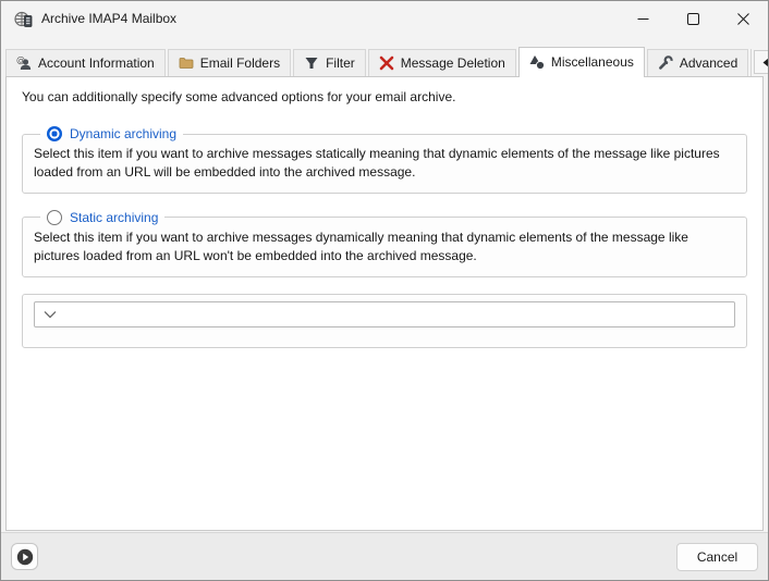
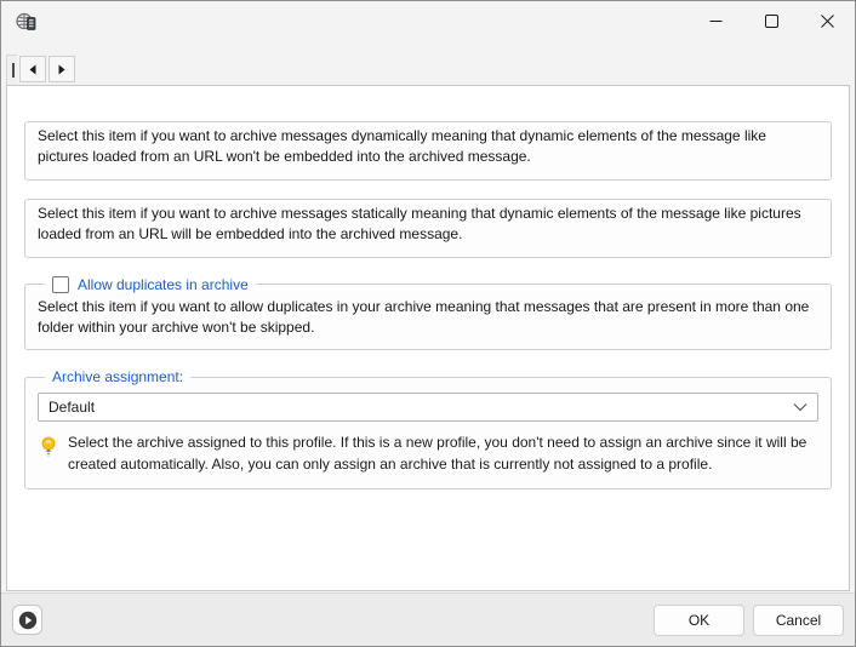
- Archive IMAP4 Mailbox
- @
- Account Information
- Email Folders
- Filter
- Message Deletion
- Miscellaneous
- Advanced
- You can additionally specify some advanced options for your email archive.
- Dynamic archiving
- Select this item if you want to archive messages statically meaning that dynamic elements of the message like pictures loaded from an URL will be embedded into the archived message.
+ Select this item if you want to archive messages dynamically meaning that dynamic elements of the message like pictures loaded from an URL won't be embedded into the archived message.
- Static archiving
- Select this item if you want to archive messages dynamically meaning that dynamic elements of the message like pictures loaded from an URL won't be embedded into the archived message.
+ Select this item if you want to archive messages statically meaning that dynamic elements of the message like pictures loaded from an URL will be embedded into the archived message.
+ Allow duplicates in archive
+ Select this item if you want to allow duplicates in your archive meaning that messages that are present in more than one folder within your archive won't be skipped.
+ Archive assignment:
+ Default
+ Select the archive assigned to this profile. If this is a new profile, you don't need to assign an archive since it will be created automatically. Also, you can only assign an archive that is currently not assigned to a profile.
+ OK
  Cancel
